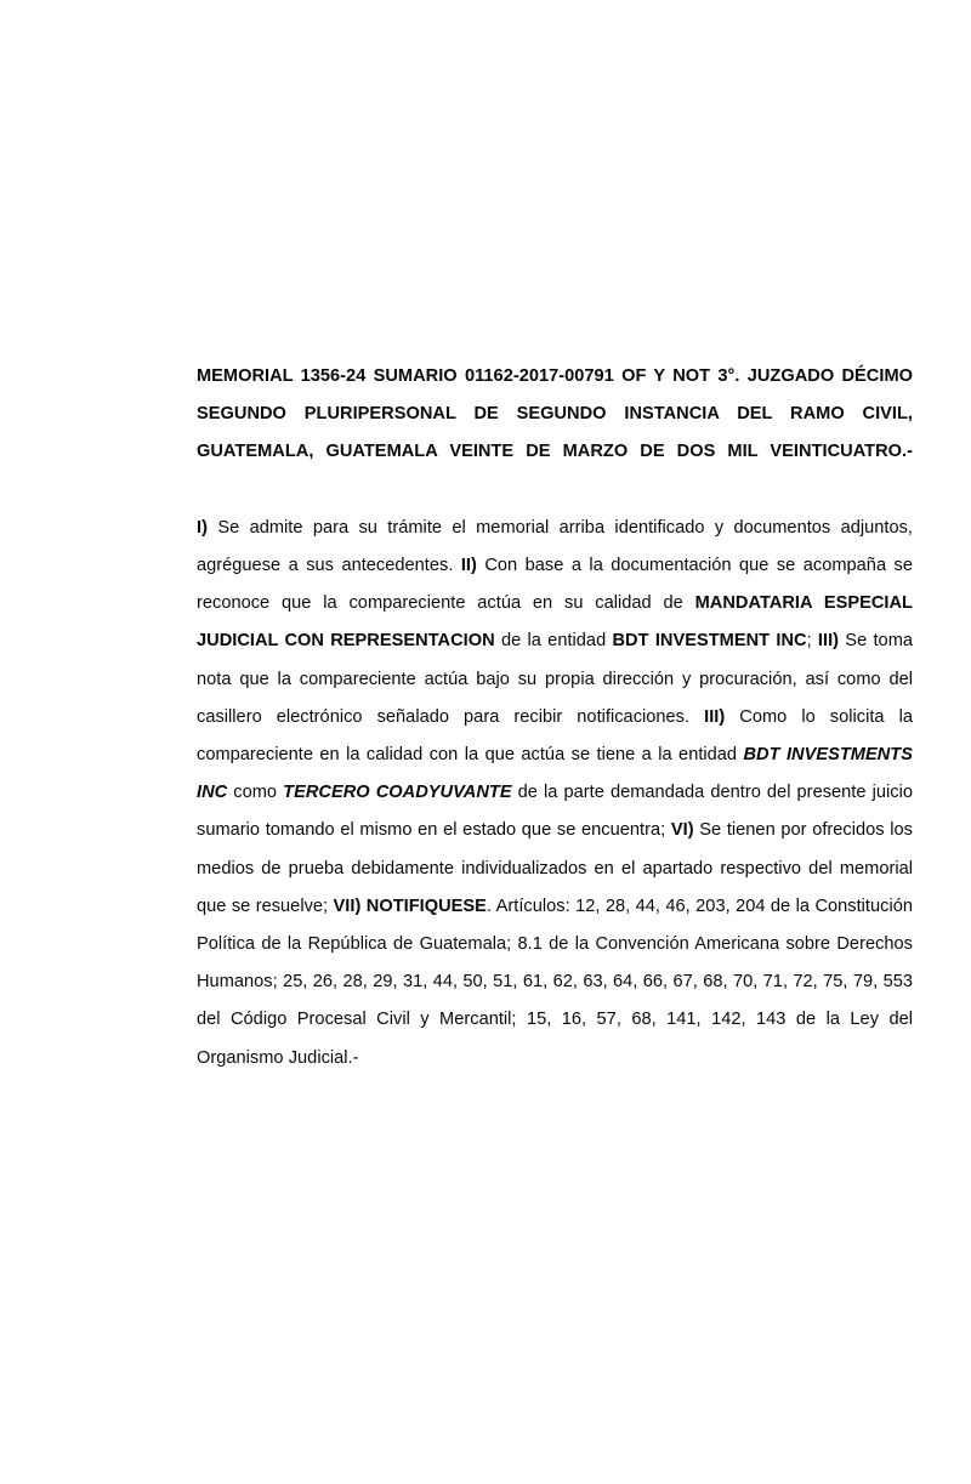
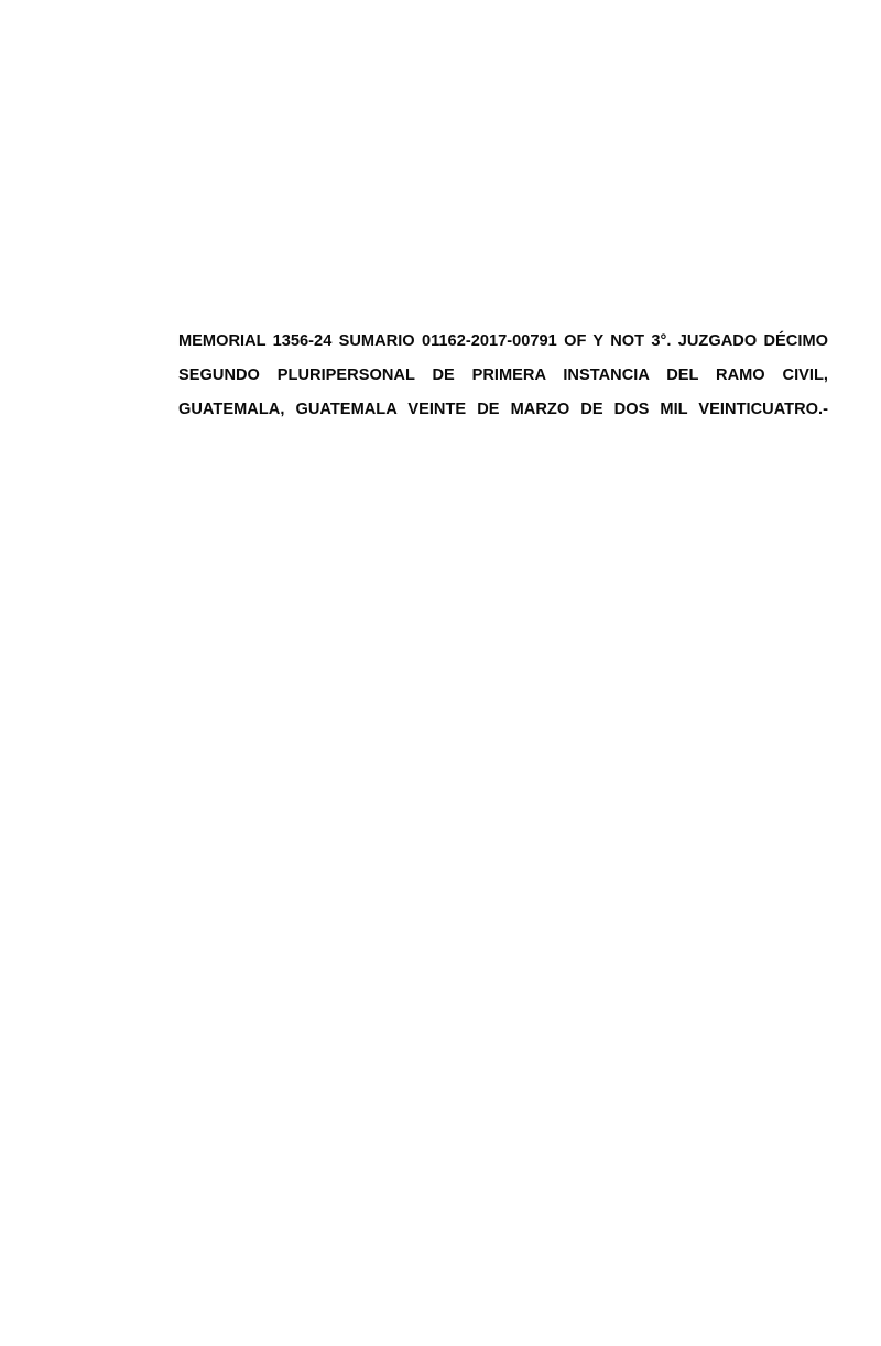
- MEMORIAL 1356-24 SUMARIO 01162-2017-00791 OF Y NOT 3°. JUZGADO DÉCIMO SEGUNDO PLURIPERSONAL DE SEGUNDO INSTANCIA DEL RAMO CIVIL, GUATEMALA, GUATEMALA VEINTE DE MARZO DE DOS MIL VEINTICUATRO.-
+ MEMORIAL 1356-24 SUMARIO 01162-2017-00791 OF Y NOT 3°. JUZGADO DÉCIMO SEGUNDO PLURIPERSONAL DE PRIMERA INSTANCIA DEL RAMO CIVIL, GUATEMALA, GUATEMALA VEINTE DE MARZO DE DOS MIL VEINTICUATRO.-
- I) Se admite para su trámite el memorial arriba identificado y documentos adjuntos, agréguese a sus antecedentes. II) Con base a la documentación que se acompaña se reconoce que la compareciente actúa en su calidad de MANDATARIA ESPECIAL JUDICIAL CON REPRESENTACION de la entidad BDT INVESTMENT INC; III) Se toma nota que la compareciente actúa bajo su propia dirección y procuración, así como del casillero electrónico señalado para recibir notificaciones. III) Como lo solicita la compareciente en la calidad con la que actúa se tiene a la entidad BDT INVESTMENTS INC como TERCERO COADYUVANTE de la parte demandada dentro del presente juicio sumario tomando el mismo en el estado que se encuentra; VI) Se tienen por ofrecidos los medios de prueba debidamente individualizados en el apartado respectivo del memorial que se resuelve; VII) NOTIFIQUESE. Artículos: 12, 28, 44, 46, 203, 204 de la Constitución Política de la República de Guatemala; 8.1 de la Convención Americana sobre Derechos Humanos; 25, 26, 28, 29, 31, 44, 50, 51, 61, 62, 63, 64, 66, 67, 68, 70, 71, 72, 75, 79, 553 del Código Procesal Civil y Mercantil; 15, 16, 57, 68, 141, 142, 143 de la Ley del Organismo Judicial.-
